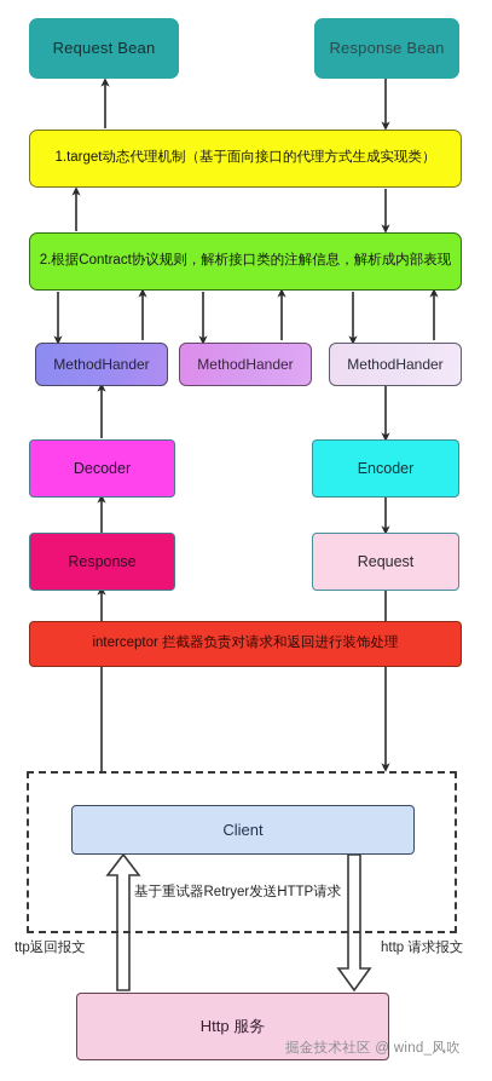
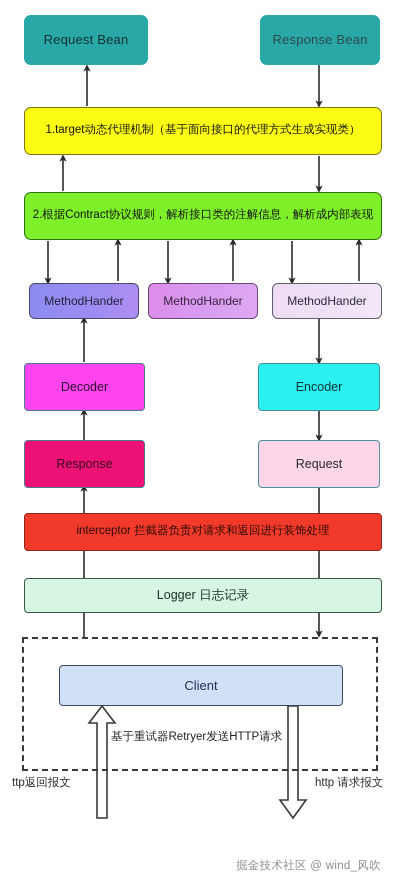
  Request Bean
  Response Bean
  1.target动态代理机制（基于面向接口的代理方式生成实现类）
  2.根据Contract协议规则，解析接口类的注解信息，解析成内部表现
  MethodHander
  MethodHander
  MethodHander
  Decoder
  Encoder
  Response
  Request
  interceptor 拦截器负责对请求和返回进行装饰处理
+ Logger 日志记录
  Client
- Http 服务
  基于重试器Retryer发送HTTP请求
  ttp返回报文
  http 请求报文
  掘金技术社区 @ wind_风吹
